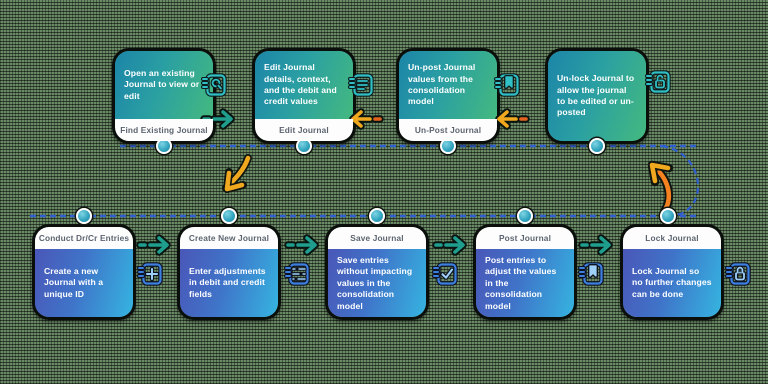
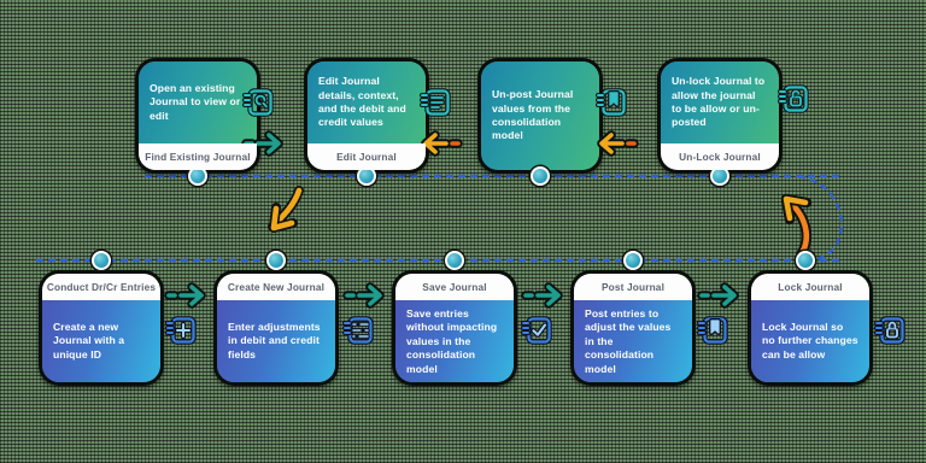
  Open an existing Journal to view or edit
  Find Existing Journal
  Edit Journal details, context, and the debit and credit values
  Edit Journal
  Un-post Journal values from the consolidation model
- Un-Post Journal
- Un-lock Journal to allow the journal to be edited or un-posted
+ Un-lock Journal to allow the journal to be allow or un-posted
+ Un-Lock Journal
  Conduct Dr/Cr Entries
  Create a new Journal with a unique ID
  Create New Journal
  Enter adjustments in debit and credit fields
  Save Journal
  Save entries without impacting values in the consolidation model
  Post Journal
  Post entries to adjust the values in the consolidation model
  Lock Journal
- Lock Journal so no further changes can be done
+ Lock Journal so no further changes can be allow
